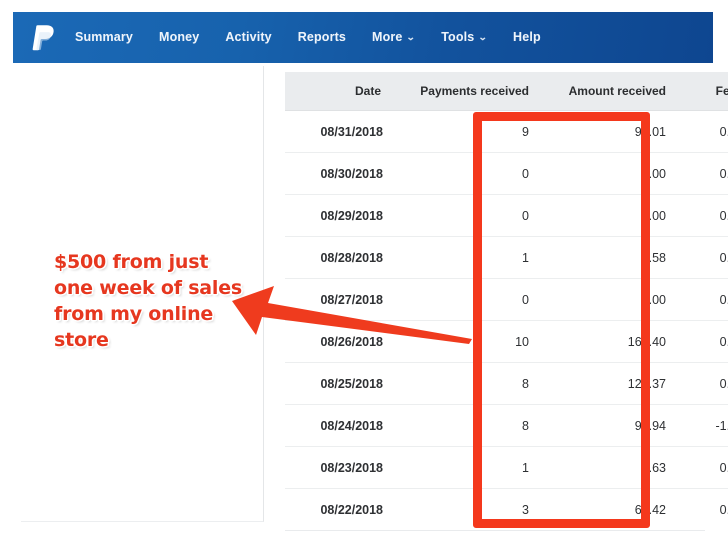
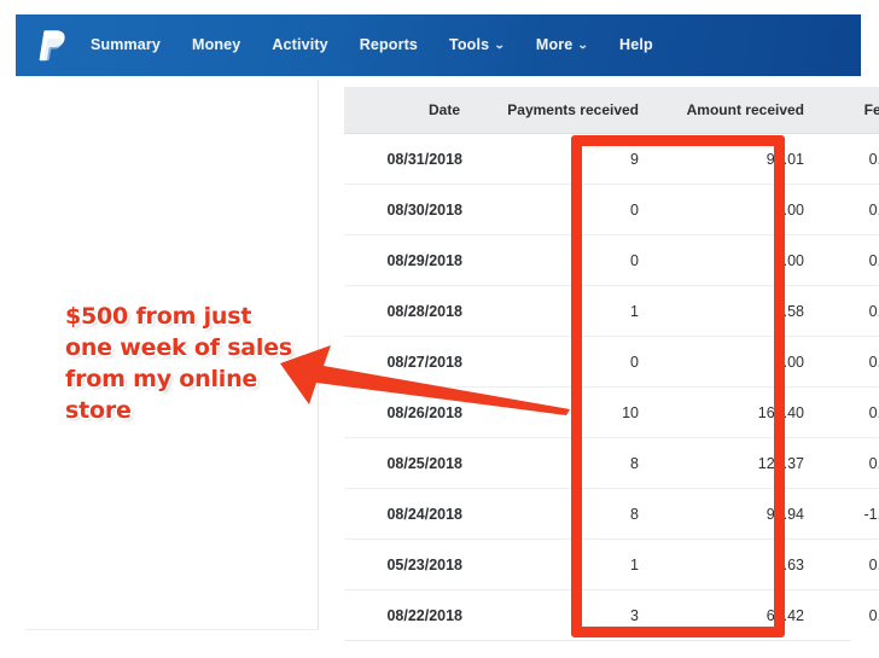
  Summary
  Money
  Activity
  Reports
- More
+ Tools
  ⌄
- Tools
+ More
  ⌄
  Help
  Date	Payments received	Amount received	Fe
  08/31/2018	9	96.01	0
  08/30/2018	0	0.00	0
  08/29/2018	0	0.00	0
  08/28/2018	1	3.58	0
  08/27/2018	0	0.00	0
  08/26/2018	10	160.40	0
  08/25/2018	8	126.37	0
  08/24/2018	8	93.94	-1
- 08/23/2018	1	3.63	0
+ 05/23/2018	1	3.63	0
  08/22/2018	3	62.42	0
  $500 from just one week of sales from my online store
